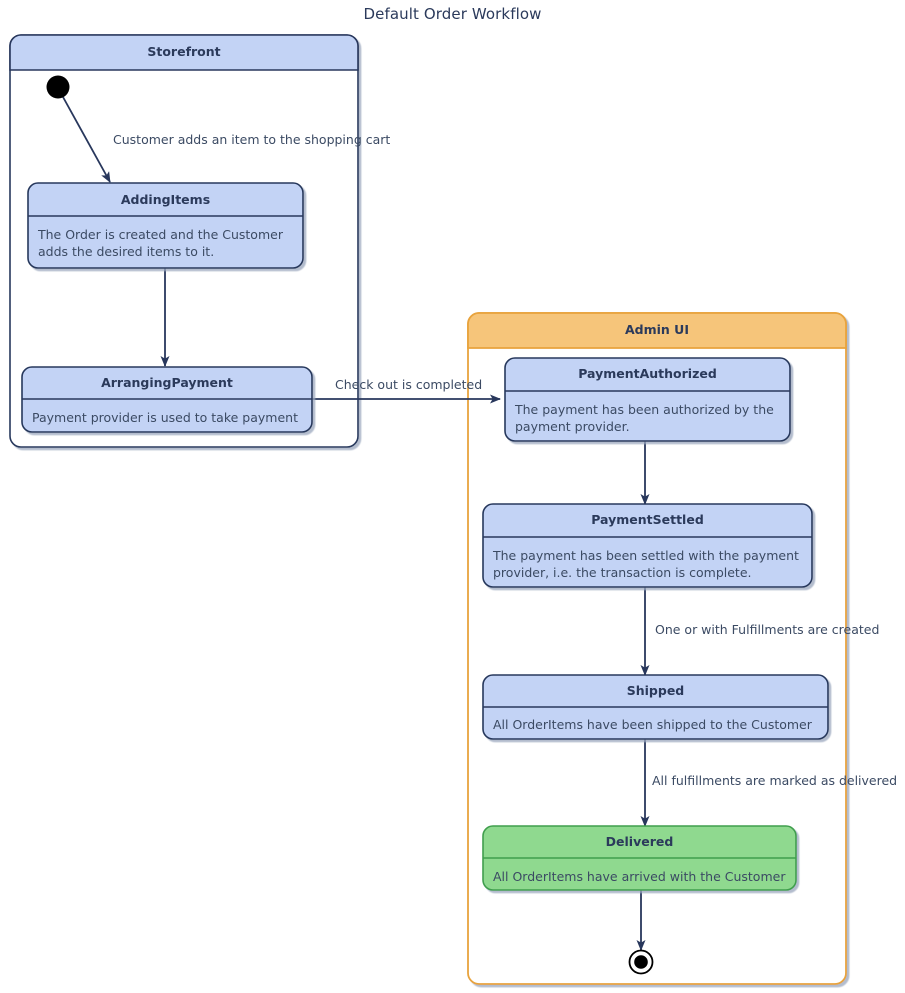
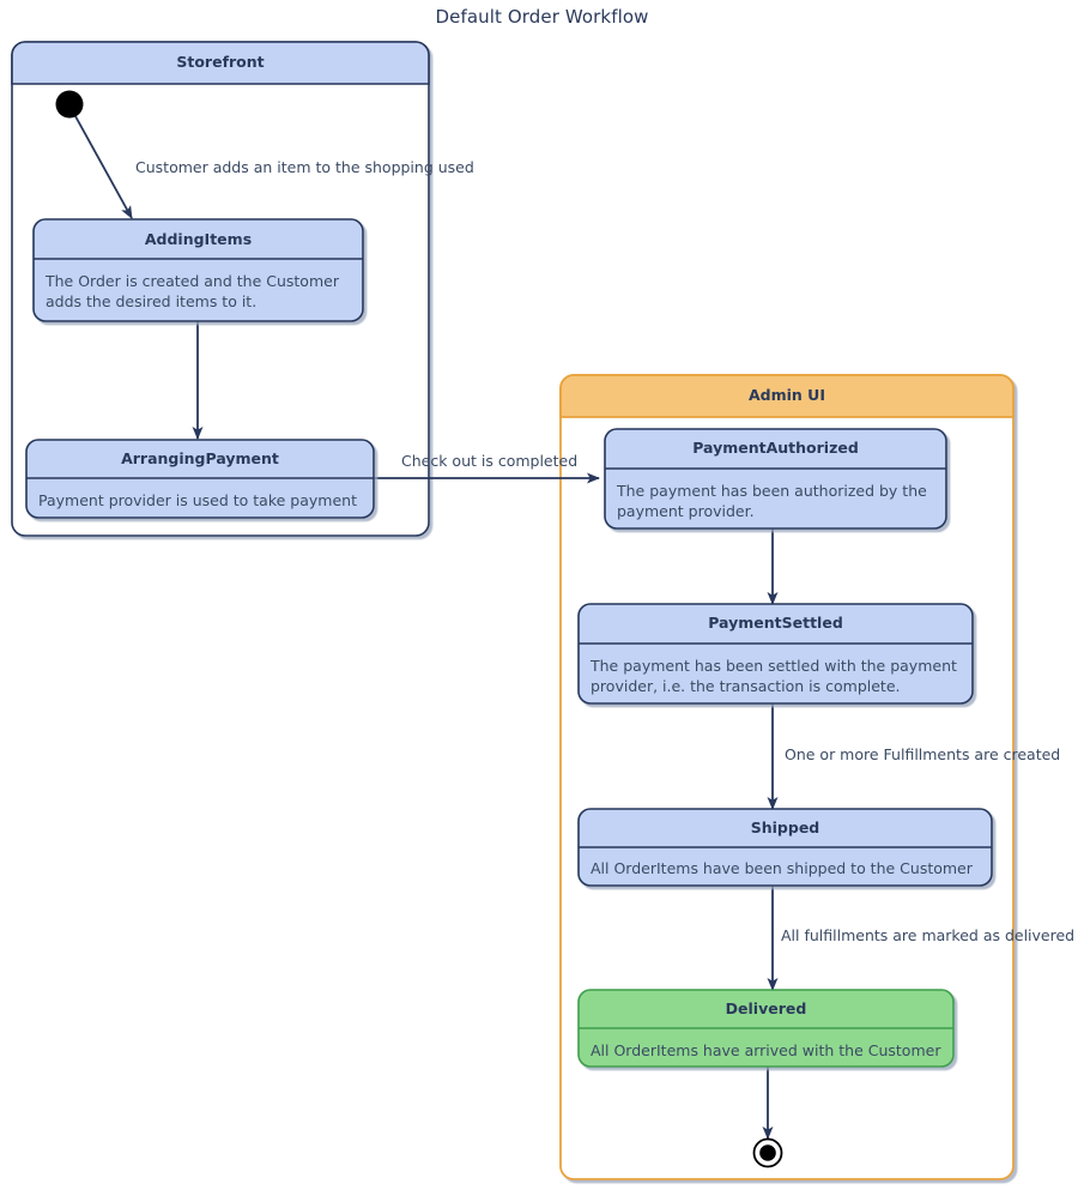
  Default Order Workflow
  Storefront
  Admin UI
  AddingItems
  The Order is created and the Customer adds the desired items to it.
  ArrangingPayment
  Payment provider is used to take payment
  PaymentAuthorized
  The payment has been authorized by the payment provider.
  PaymentSettled
  The payment has been settled with the payment provider, i.e. the transaction is complete.
  Shipped
  All OrderItems have been shipped to the Customer
  Delivered
  All OrderItems have arrived with the Customer
- Customer adds an item to the shopping cart
+ Customer adds an item to the shopping used
  Check out is completed
- One or with Fulfillments are created
+ One or more Fulfillments are created
  All fulfillments are marked as delivered
